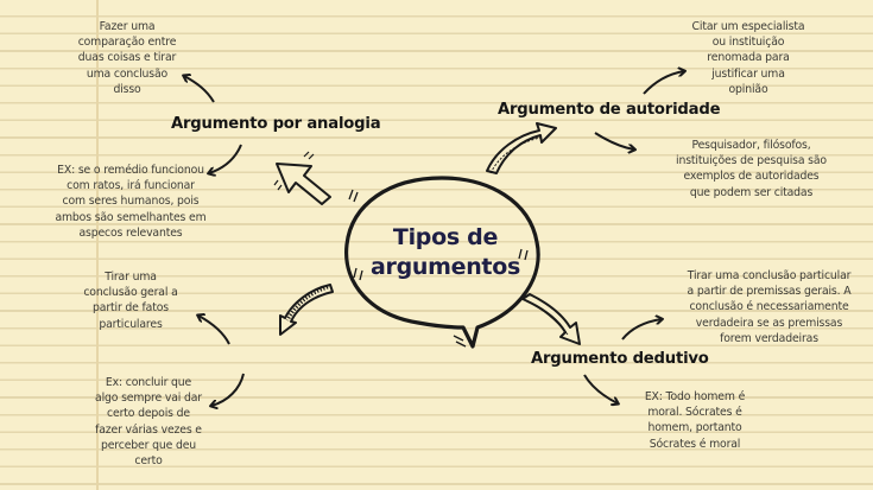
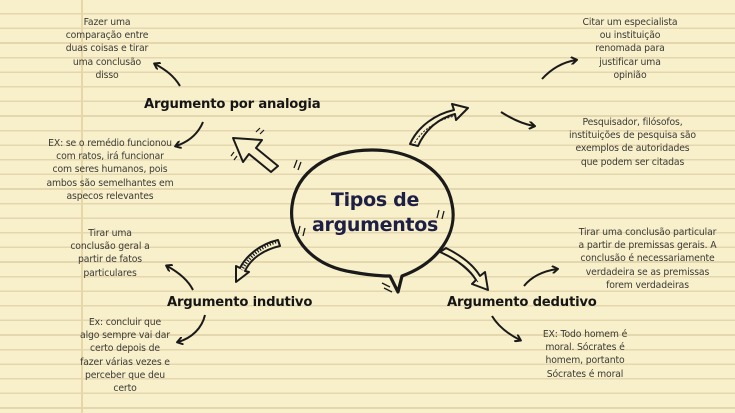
  Tipos de argumentos
  Argumento por analogia
  Fazer uma
  comparação entre
  duas coisas e tirar
  uma conclusão
  disso
  EX: se o remédio funcionou
  com ratos, irá funcionar
  com seres humanos, pois
  ambos são semelhantes em
  aspecos relevantes
- Argumento de autoridade
  Citar um especialista
  ou instituição
  renomada para
  justificar uma
  opinião
  Pesquisador, filósofos,
  instituições de pesquisa são
  exemplos de autoridades
  que podem ser citadas
+ Argumento indutivo
  Tirar uma
  conclusão geral a
  partir de fatos
  particulares
  Ex: concluir que
  algo sempre vai dar
  certo depois de
  fazer várias vezes e
  perceber que deu
  certo
  Argumento dedutivo
  Tirar uma conclusão particular
  a partir de premissas gerais. A
  conclusão é necessariamente
  verdadeira se as premissas
  forem verdadeiras
  EX: Todo homem é
  moral. Sócrates é
  homem, portanto
  Sócrates é moral
